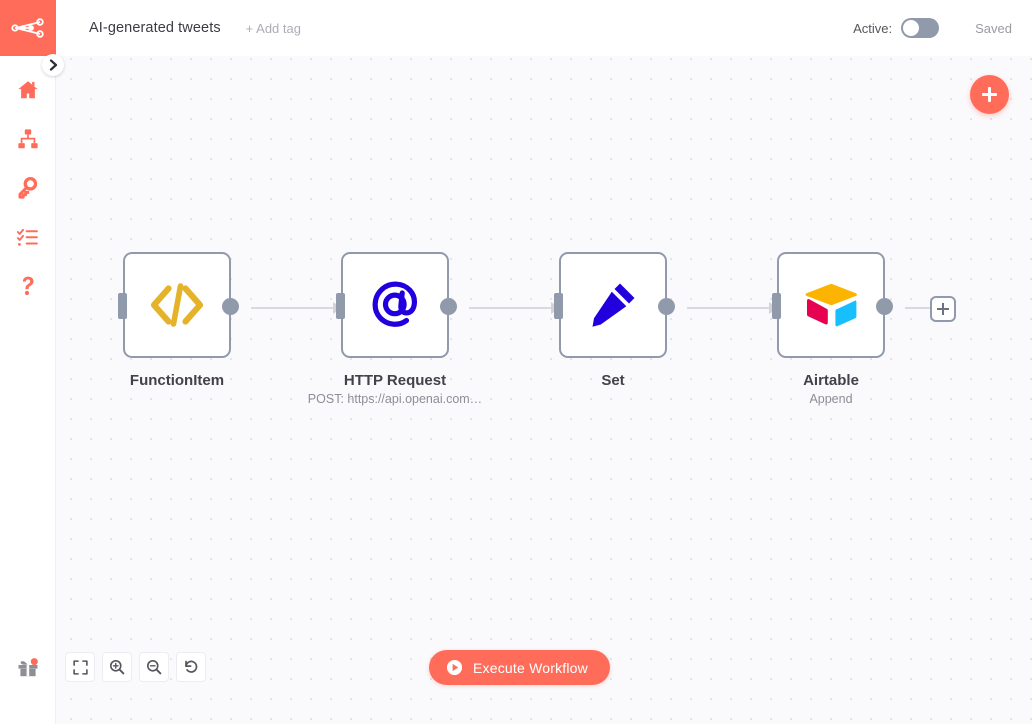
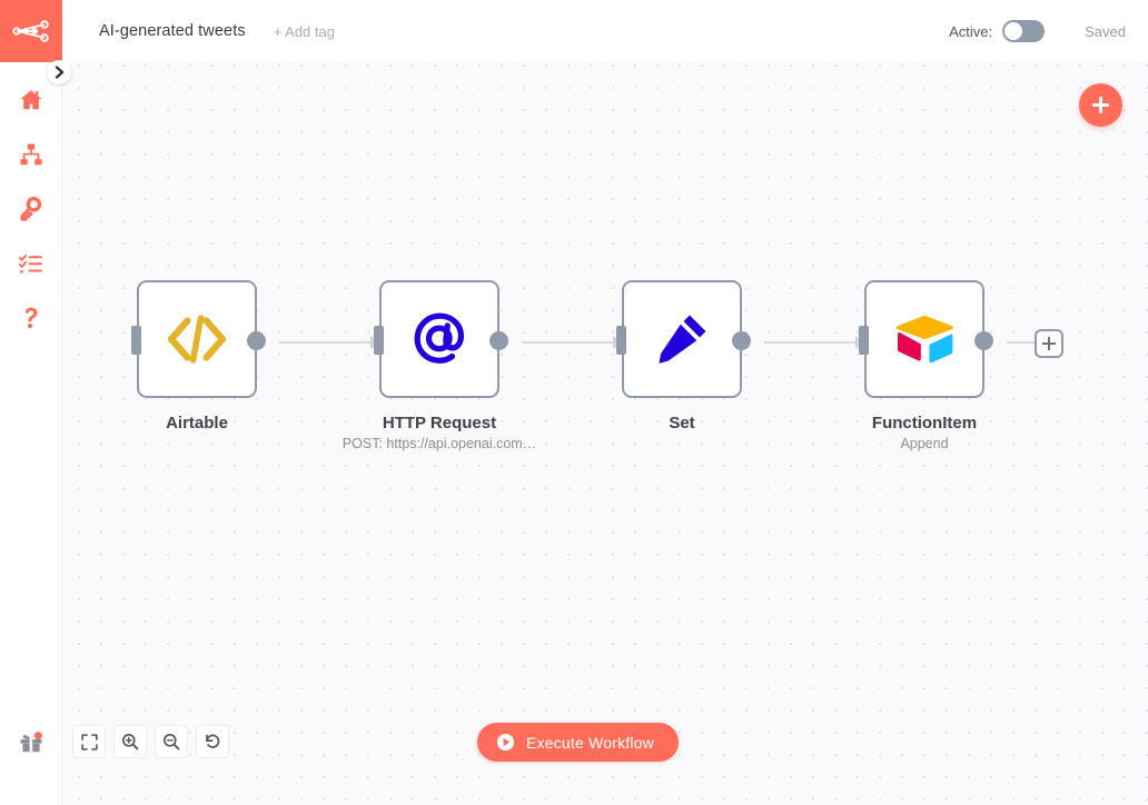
  AI-generated tweets
  + Add tag
  Active:
  Saved
- FunctionItem
+ Airtable
  HTTP Request
  POST: https://api.openai.com…
  Set
- Airtable
+ FunctionItem
  Append
  Execute Workflow
